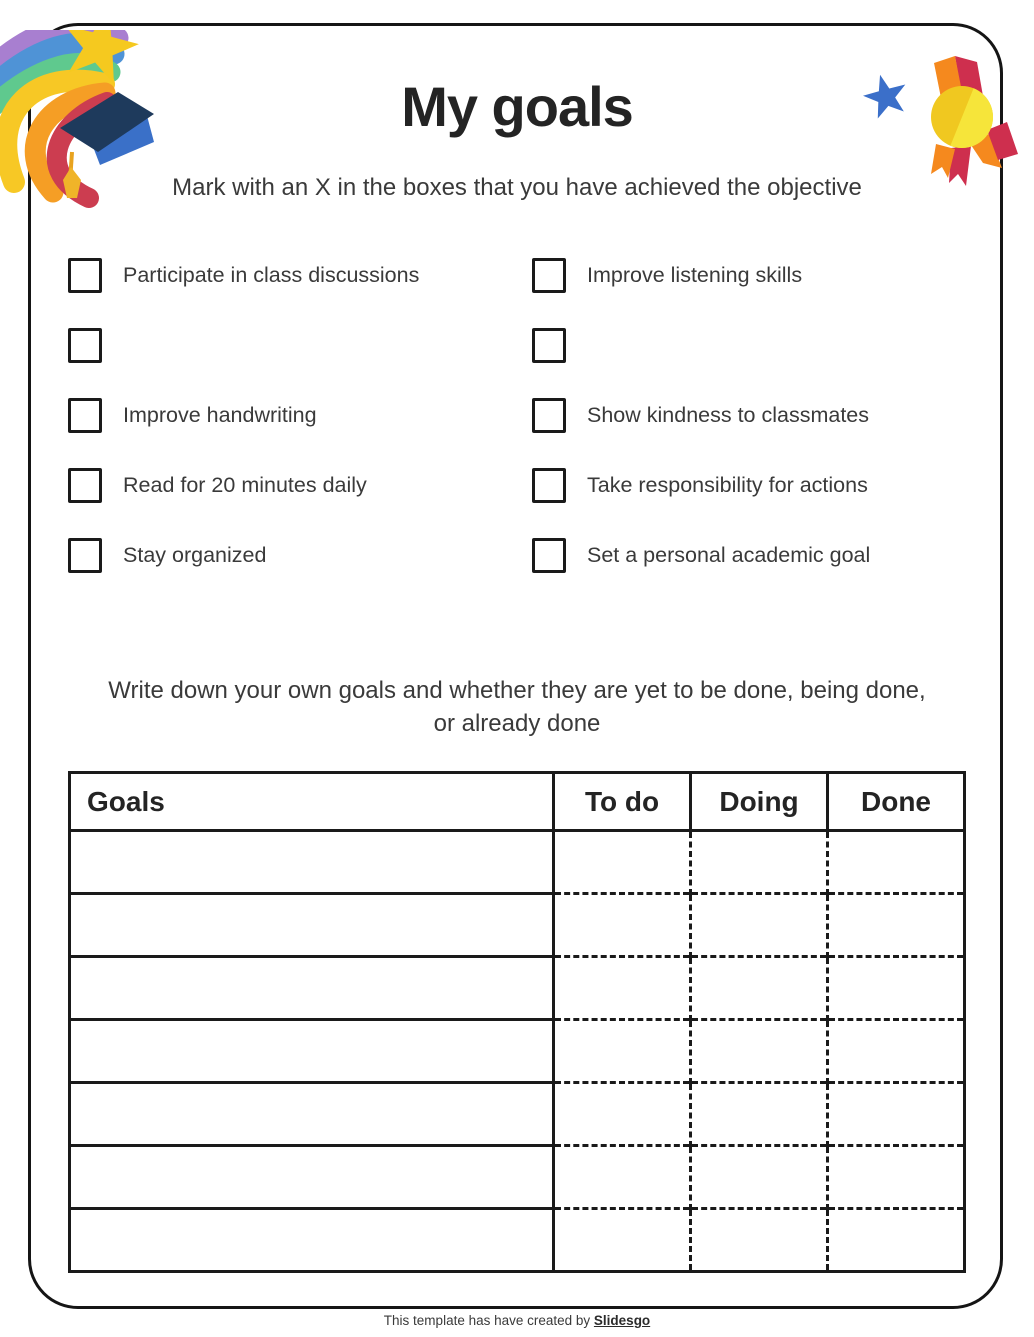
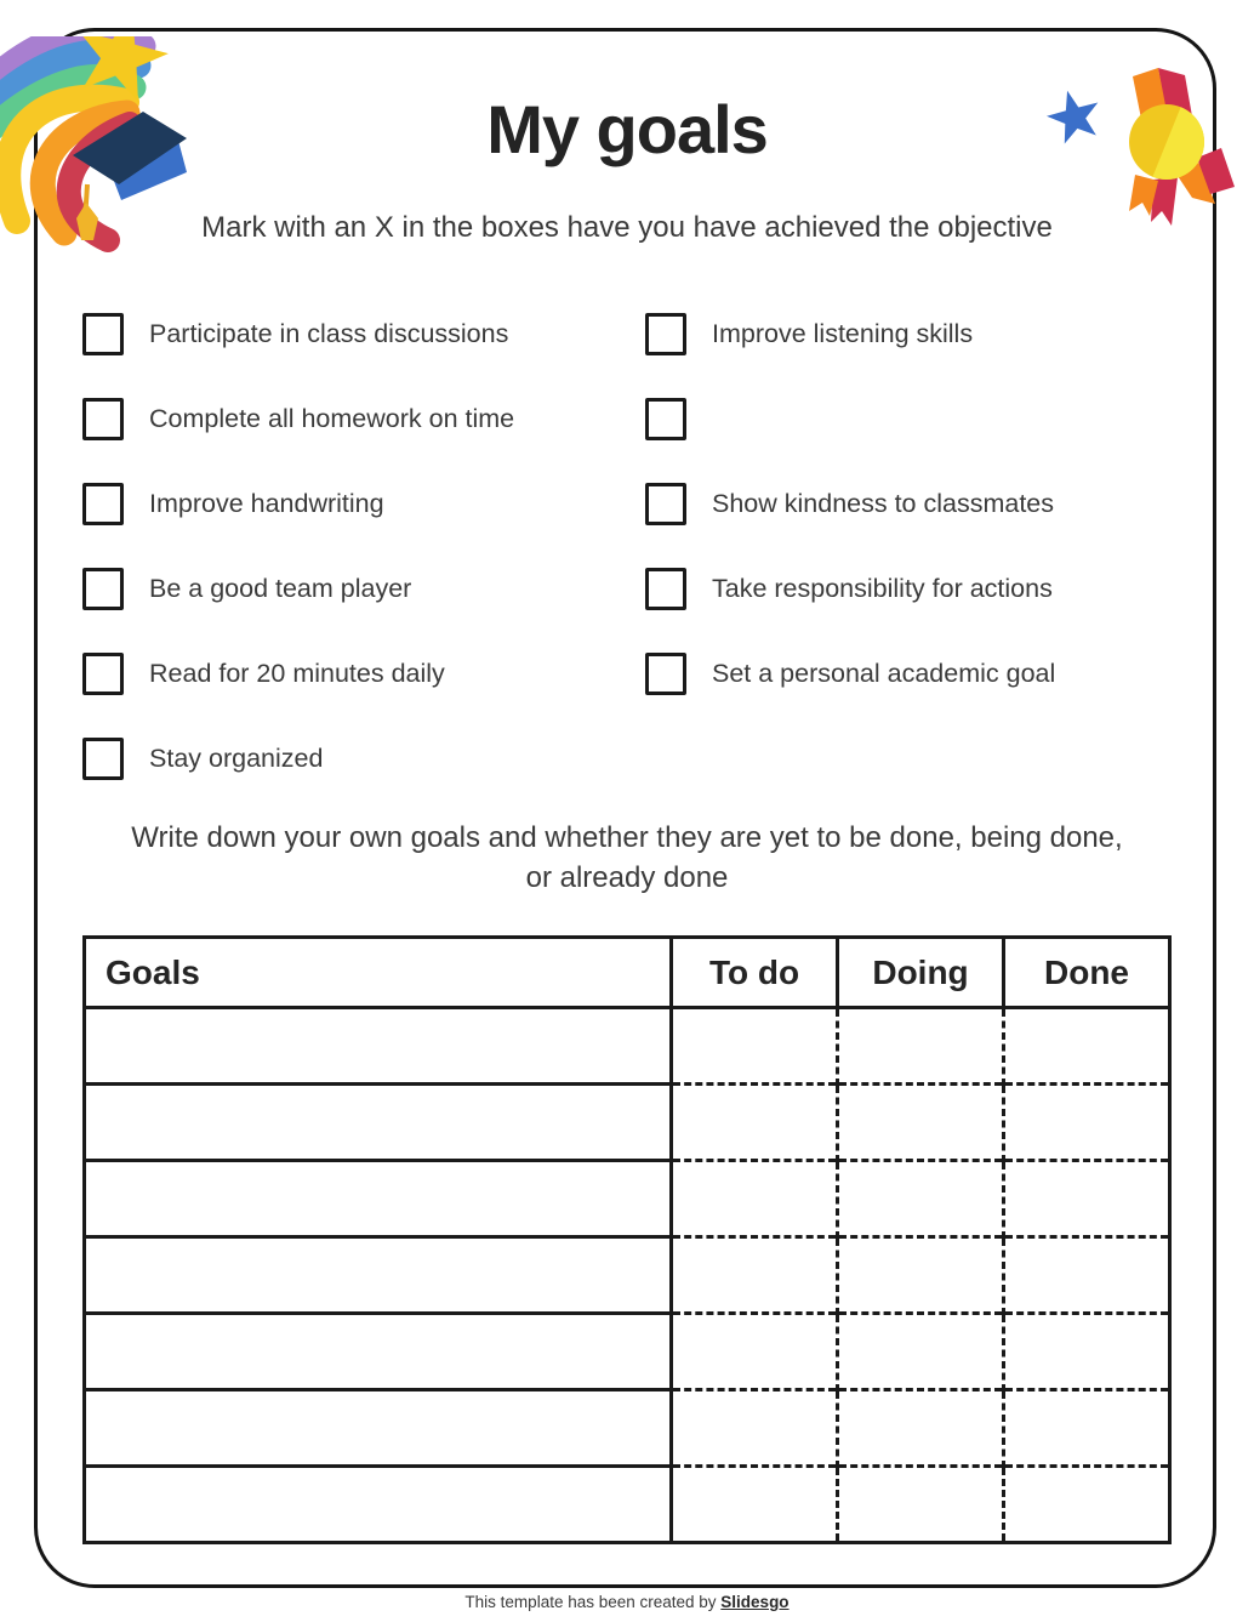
  My goals
- Mark with an X in the boxes that you have achieved the objective
+ Mark with an X in the boxes have you have achieved the objective
  Participate in class discussions
+ Complete all homework on time
  Improve handwriting
+ Be a good team player
  Read for 20 minutes daily
  Stay organized
  Improve listening skills
  Show kindness to classmates
  Take responsibility for actions
  Set a personal academic goal
  Write down your own goals and whether they are yet to be done, being done,
  or already done
  Goals	To do	Doing	Done
- This template has have created by Slidesgo
+ This template has been created by Slidesgo
